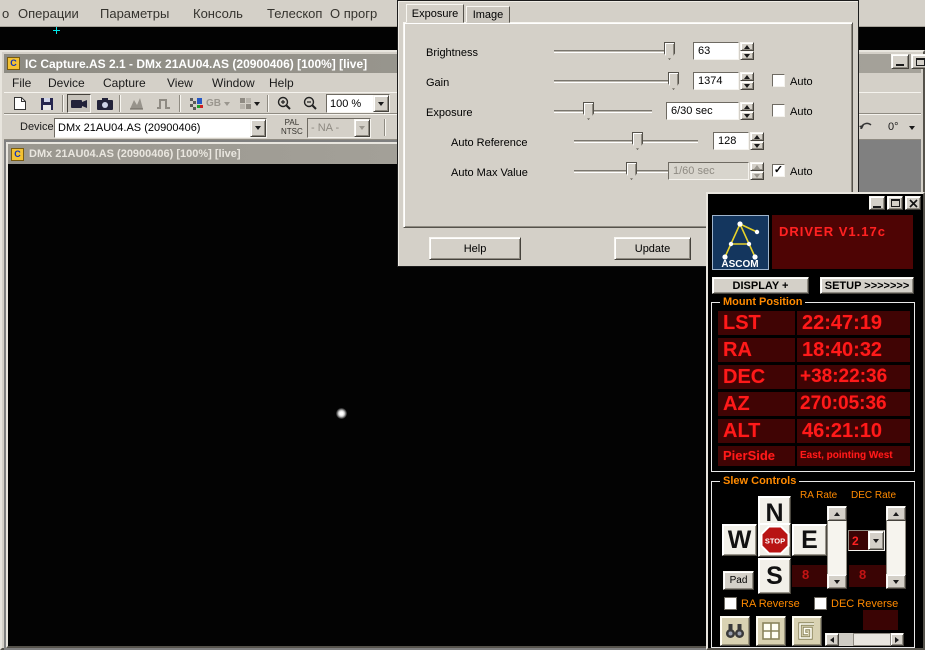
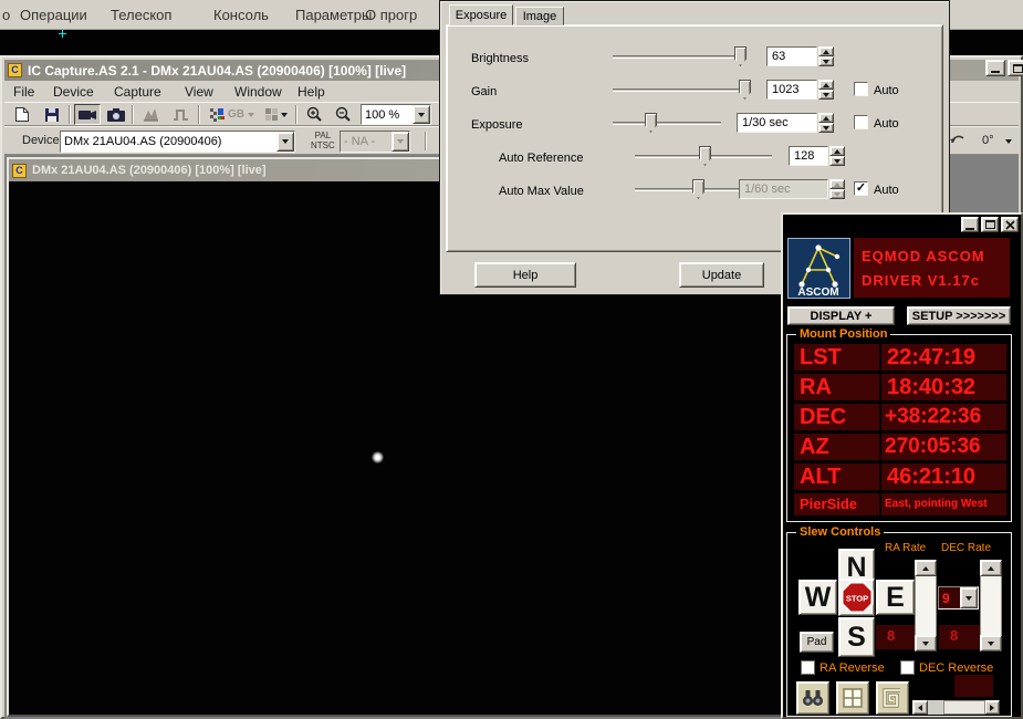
  о
  Операции
- Параметры
+ Телескоп
  Консоль
- Телескоп
+ Параметры
  О прогр
  C
  IC Capture.AS 2.1 - DMx 21AU04.AS (20900406) [100%] [live]
  File
  Device
  Capture
  View
  Window
  Help
  GB
  100 %
  Device
  DMx 21AU04.AS (20900406)
  PAL
  NTSC
  - NA -
  0°
  C
  DMx 21AU04.AS (20900406) [100%] [live]
  Exposure
  Image
  Brightness
  63
  Gain
- 1374
+ 1023
  Auto
  Exposure
- 6/30 sec
+ 1/30 sec
  Auto
  Auto Reference
  128
  Auto Max Value
  1/60 sec
  ✓
  Auto
  Help
  Update
  ASCOM
+ EQMOD ASCOM
  DRIVER V1.17c
  DISPLAY +
  SETUP >>>>>>>
  Mount Position
  LST
  22:47:19
  RA
  18:40:32
  DEC
  +38:22:36
  AZ
  270:05:36
  ALT
  46:21:10
  PierSide
  East, pointing West
  Slew Controls
  N
  W
  STOP
  E
  S
  Pad
  RA Rate
  DEC Rate
- 2
+ 9
  8
  8
  RA Reverse
  DEC Reverse
